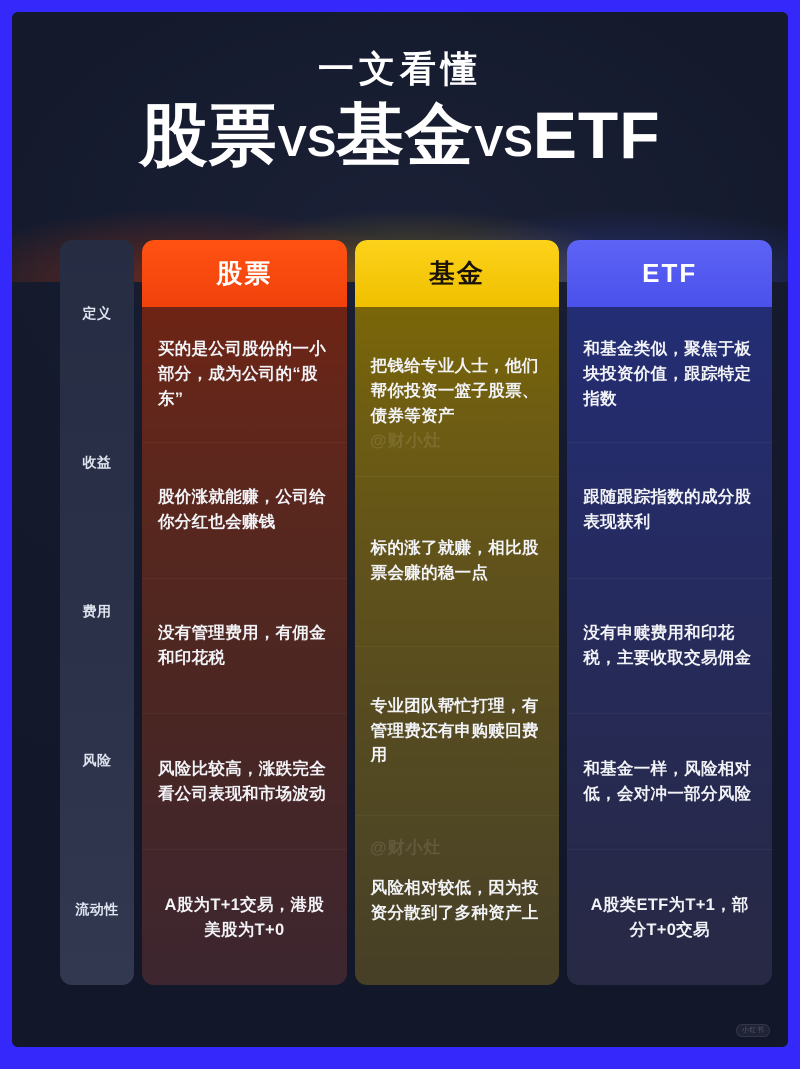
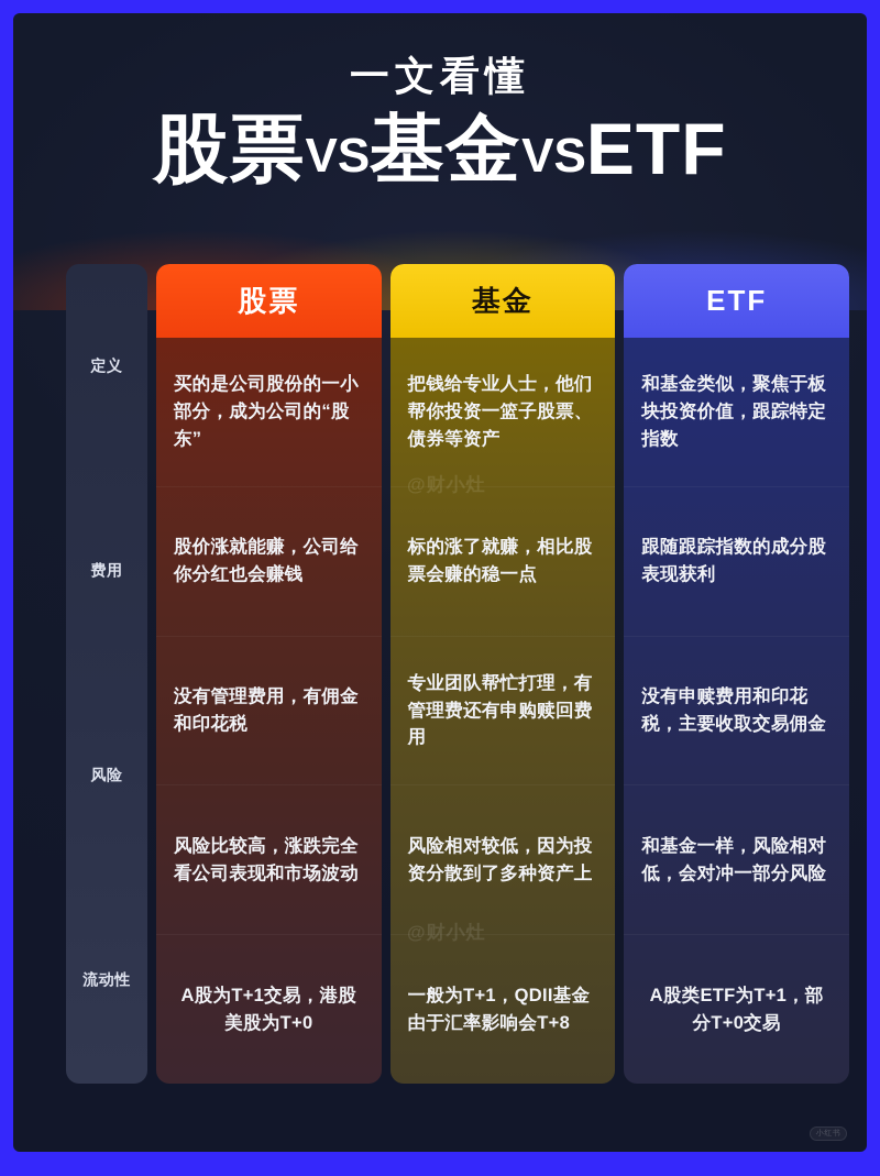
  一文看懂
  股票VS基金VSETF
  定义
- 收益
  费用
  风险
  流动性
  股票
  买的是公司股份的一小部分，成为公司的“股东”
  股价涨就能赚，公司给你分红也会赚钱
  没有管理费用，有佣金和印花税
  风险比较高，涨跌完全看公司表现和市场波动
  A股为T+1交易，港股美股为T+0
  基金
  把钱给专业人士，他们帮你投资一篮子股票、债券等资产
  标的涨了就赚，相比股票会赚的稳一点
  专业团队帮忙打理，有管理费还有申购赎回费用
  风险相对较低，因为投资分散到了多种资产上
+ 一般为T+1，QDII基金由于汇率影响会T+8
  ETF
  和基金类似，聚焦于板块投资价值，跟踪特定指数
  跟随跟踪指数的成分股表现获利
  没有申赎费用和印花税，主要收取交易佣金
  和基金一样，风险相对低，会对冲一部分风险
  A股类ETF为T+1，部分T+0交易
  @财小灶
  @财小灶
